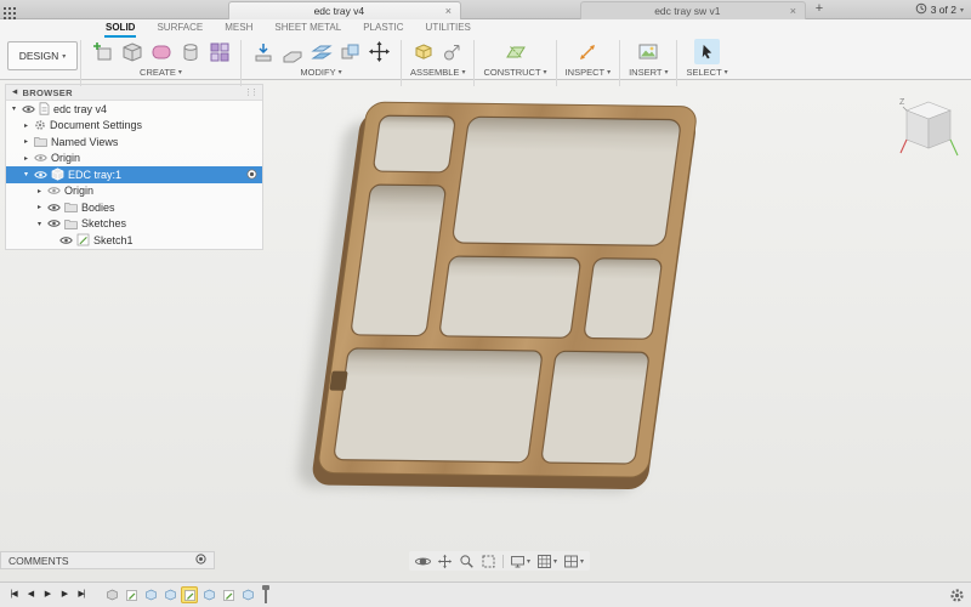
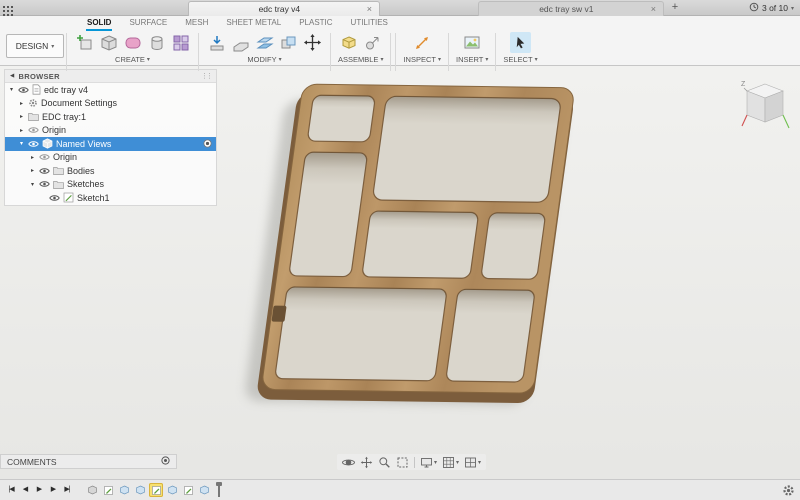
  edc tray v4
  ×
  edc tray sw v1
  ×
  +
- 3 of 2
+ 3 of 10
  SOLID
  SURFACE
  MESH
  SHEET METAL
  PLASTIC
  UTILITIES
  DESIGN
  CREATE
  MODIFY
  ASSEMBLE
- CONSTRUCT
  INSPECT
  INSERT
  SELECT
  BROWSER
  edc tray v4
  Document Settings
- Named Views
+ EDC tray:1
  Origin
- EDC tray:1
+ Named Views
  Origin
  Bodies
  Sketches
  Sketch1
  COMMENTS
